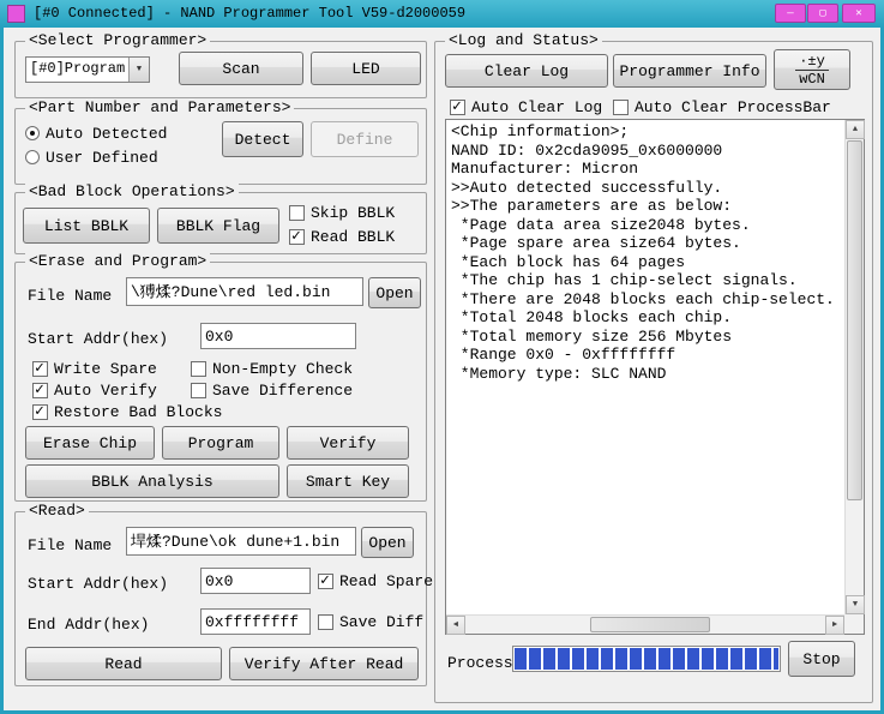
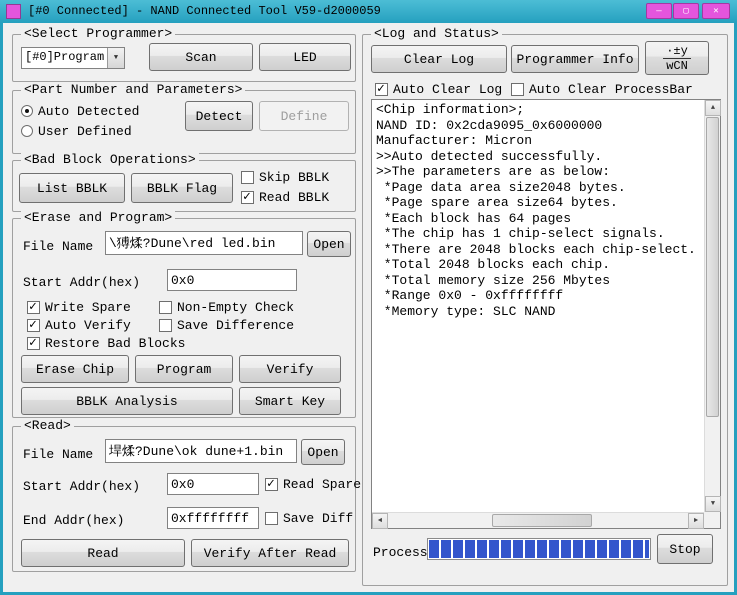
- [#0 Connected] - NAND Programmer Tool V59-d2000059
+ [#0 Connected] - NAND Connected Tool V59-d2000059
  —
  ▢
  ✕
  <Select Programmer>
  [#0]Program
  ▼
  Scan
  LED
  <Part Number and Parameters>
  Auto Detected
  User Defined
  Detect
  Define
  <Bad Block Operations>
  List BBLK
  BBLK Flag
  Skip BBLK
  Read BBLK
  <Erase and Program>
  File Name
  \猼煣?Dune\red led.bin
  Open
  Start Addr(hex)
  0x0
  Write Spare
  Non-Empty Check
  Auto Verify
  Save Difference
  Restore Bad Blocks
  Erase Chip
  Program
  Verify
  BBLK Analysis
  Smart Key
  <Read>
  File Name
  垾煣?Dune\ok dune+1.bin
  Open
  Start Addr(hex)
  0x0
  Read Spare
  End Addr(hex)
  0xffffffff
  Save Diff
  Read
  Verify After Read
  <Log and Status>
  Clear Log
  Programmer Info
  ·±y
  wCN
  Auto Clear Log
  Auto Clear ProcessBar
  <Chip information>;
  NAND ID: 0x2cda9095_0x6000000
  Manufacturer: Micron
  >>Auto detected successfully.
  >>The parameters are as below:
  *Page data area size2048 bytes.
  *Page spare area size64 bytes.
  *Each block has 64 pages
  *The chip has 1 chip-select signals.
  *There are 2048 blocks each chip-select.
  *Total 2048 blocks each chip.
  *Total memory size 256 Mbytes
  *Range 0x0 - 0xffffffff
  *Memory type: SLC NAND
  ▲
  ▼
  ◄
  ►
  Process
  Stop
